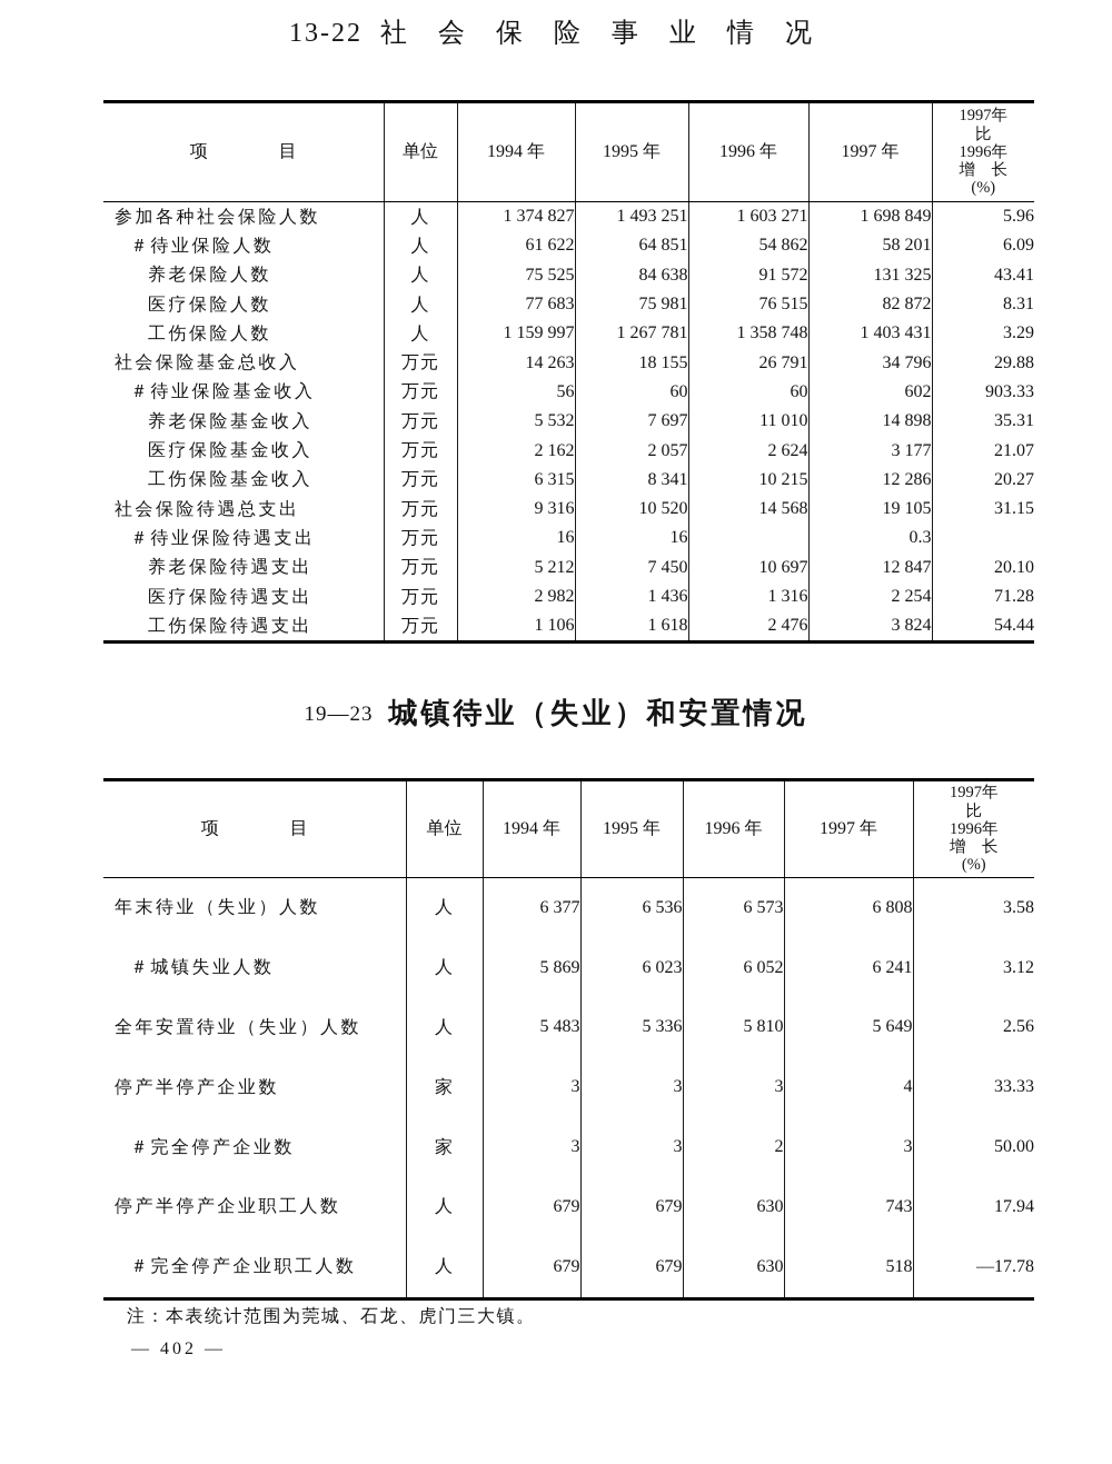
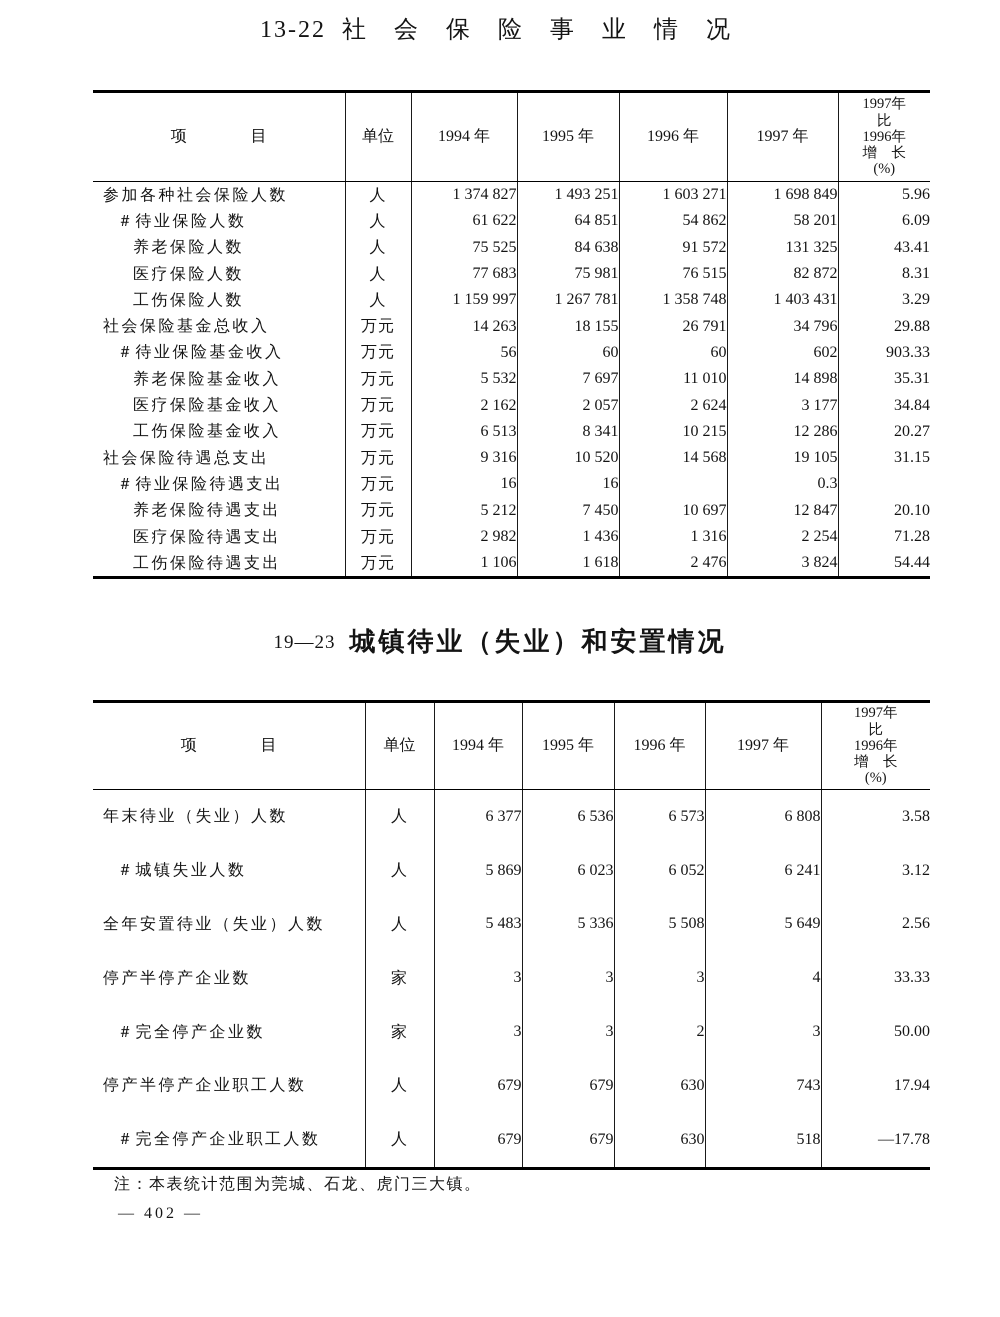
  13-22 社 会 保 险 事 业 情 况
  项 目	单位	1994 年	1995 年	1996 年	1997 年	1997年 比 1996年 增 长 (%)
  参加各种社会保险人数	人	1 374 827	1 493 251	1 603 271	1 698 849	5.96
  ＃待业保险人数	人	61 622	64 851	54 862	58 201	6.09
  养老保险人数	人	75 525	84 638	91 572	131 325	43.41
  医疗保险人数	人	77 683	75 981	76 515	82 872	8.31
  工伤保险人数	人	1 159 997	1 267 781	1 358 748	1 403 431	3.29
  社会保险基金总收入	万元	14 263	18 155	26 791	34 796	29.88
  ＃待业保险基金收入	万元	56	60	60	602	903.33
  养老保险基金收入	万元	5 532	7 697	11 010	14 898	35.31
- 医疗保险基金收入	万元	2 162	2 057	2 624	3 177	21.07
+ 医疗保险基金收入	万元	2 162	2 057	2 624	3 177	34.84
- 工伤保险基金收入	万元	6 315	8 341	10 215	12 286	20.27
+ 工伤保险基金收入	万元	6 513	8 341	10 215	12 286	20.27
  社会保险待遇总支出	万元	9 316	10 520	14 568	19 105	31.15
  ＃待业保险待遇支出	万元	16	16		0.3
  养老保险待遇支出	万元	5 212	7 450	10 697	12 847	20.10
  医疗保险待遇支出	万元	2 982	1 436	1 316	2 254	71.28
  工伤保险待遇支出	万元	1 106	1 618	2 476	3 824	54.44
  19—23 城镇待业（失业）和安置情况
  项 目	单位	1994 年	1995 年	1996 年	1997 年	1997年 比 1996年 增 长 (%)
  年末待业（失业）人数	人	6 377	6 536	6 573	6 808	3.58
  ＃城镇失业人数	人	5 869	6 023	6 052	6 241	3.12
- 全年安置待业（失业）人数	人	5 483	5 336	5 810	5 649	2.56
+ 全年安置待业（失业）人数	人	5 483	5 336	5 508	5 649	2.56
  停产半停产企业数	家	3	3	3	4	33.33
  ＃完全停产企业数	家	3	3	2	3	50.00
  停产半停产企业职工人数	人	679	679	630	743	17.94
  ＃完全停产企业职工人数	人	679	679	630	518	—17.78
  注：本表统计范围为莞城、石龙、虎门三大镇。
  — 402 —
